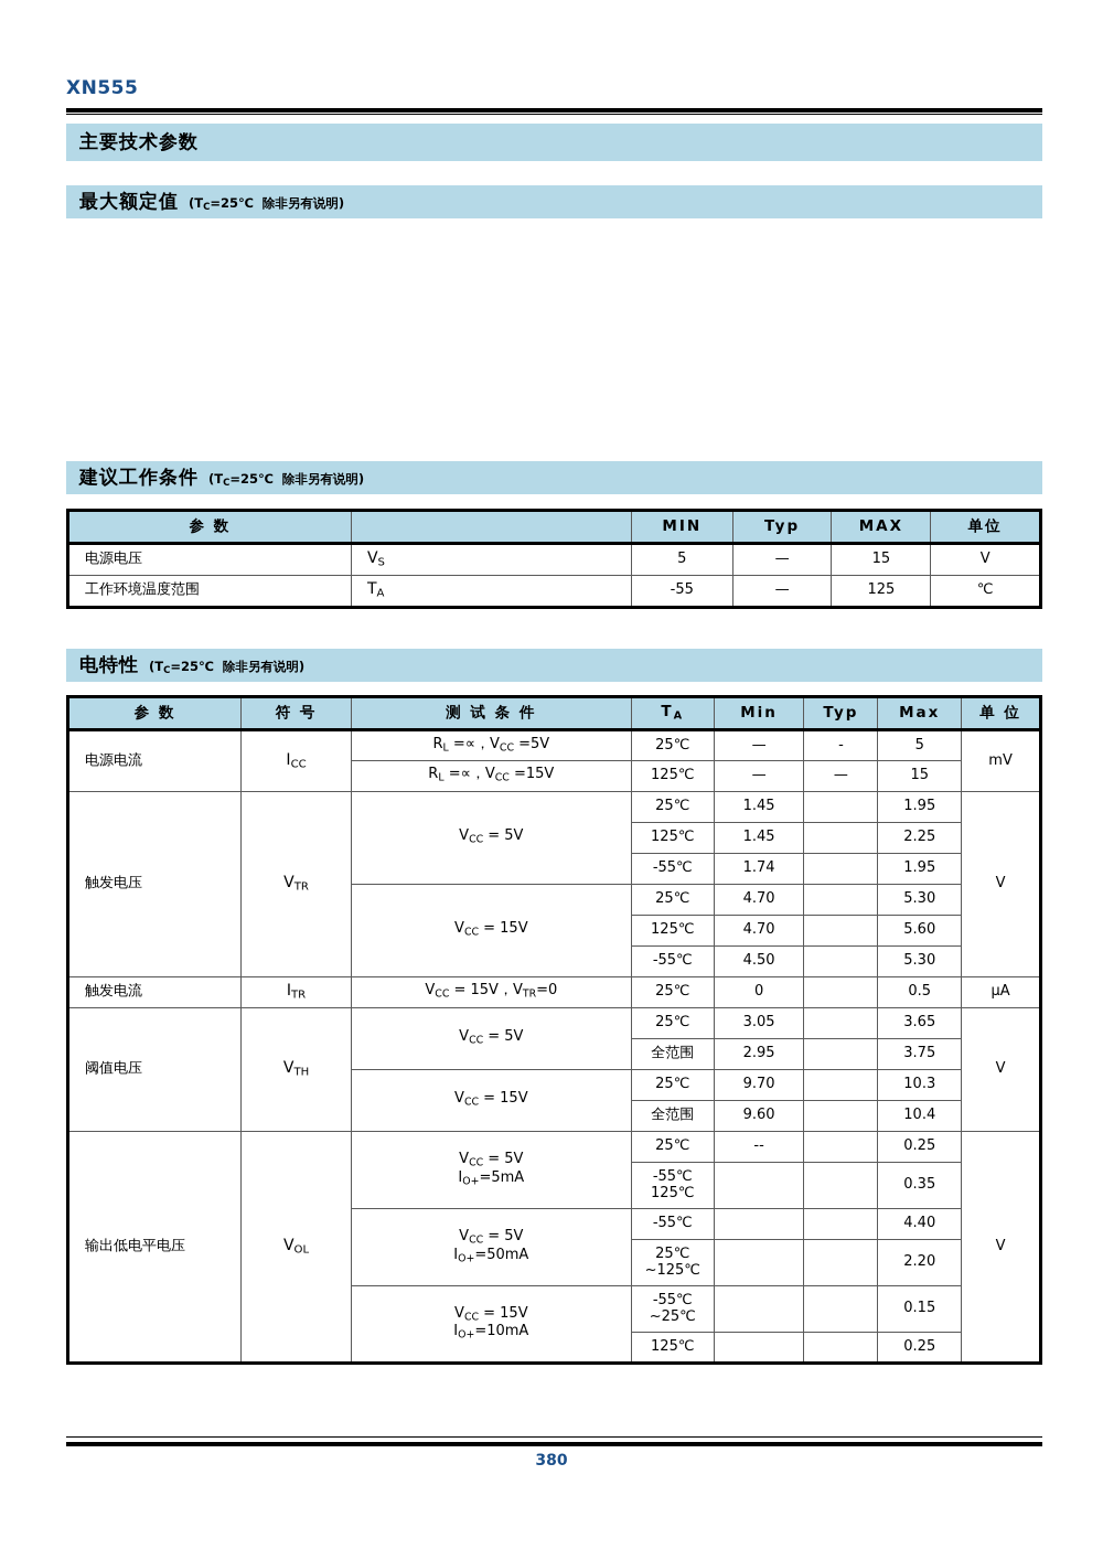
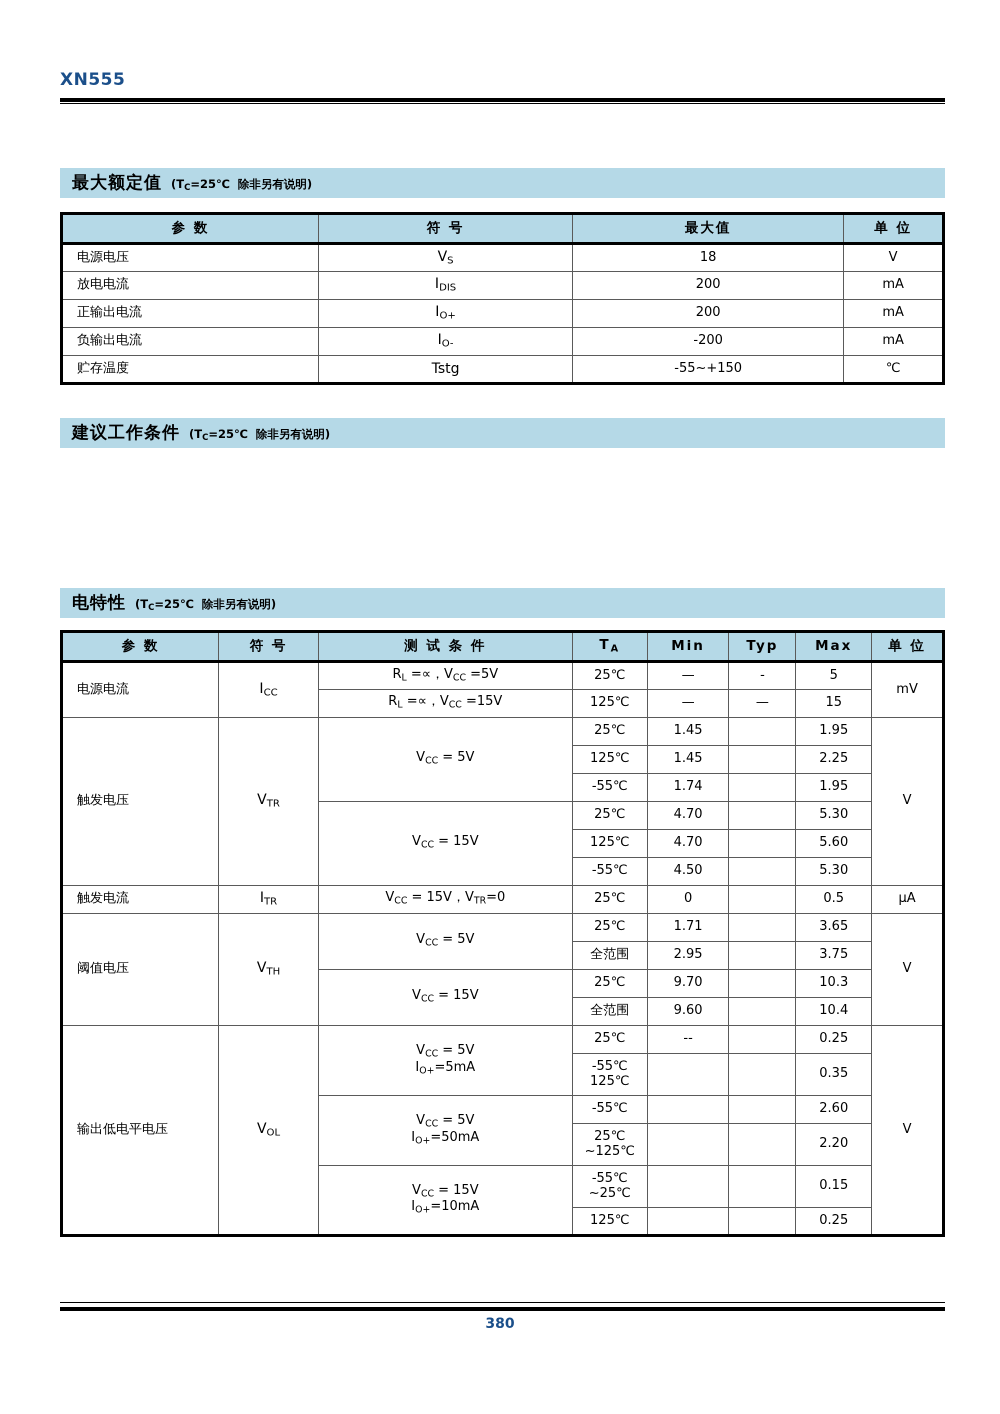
  XN555
- 主要技术参数
  最大额定值
  (TC=25℃ 除非另有说明)
+ 参 数	符 号	最大值	单 位
+ 电源电压	VS	18	V
+ 放电电流	IDIS	200	mA
+ 正输出电流	IO+	200	mA
+ 负输出电流	IO-	-200	mA
+ 贮存温度	Tstg	-55~+150	℃
  建议工作条件
  (TC=25℃ 除非另有说明)
- 参 数		MIN	Typ	MAX	单位
- 电源电压	VS	5	—	15	V
- 工作环境温度范围	TA	-55	—	125	℃
  电特性
  (TC=25℃ 除非另有说明)
  参 数	符 号	测 试 条 件	TA	Min	Typ	Max	单 位
  电源电流	ICC	RL =∝，VCC =5V	25℃	—	-	5	mV
  RL =∝，VCC =15V	125℃	—	—	15
  触发电压	VTR	VCC = 5V	25℃	1.45		1.95	V
  125℃	1.45		2.25
  -55℃	1.74		1.95
  VCC = 15V	25℃	4.70		5.30
  125℃	4.70		5.60
  -55℃	4.50		5.30
  触发电流	ITR	VCC = 15V，VTR=0	25℃	0		0.5	μA
- 阈值电压	VTH	VCC = 5V	25℃	3.05		3.65	V
+ 阈值电压	VTH	VCC = 5V	25℃	1.71		3.65	V
  全范围	2.95		3.75
  VCC = 15V	25℃	9.70		10.3
  全范围	9.60		10.4
  输出低电平电压	VOL	VCC = 5VIO+=5mA	25℃	--		0.25	V
  -55℃125℃			0.35
- VCC = 5VIO+=50mA	-55℃			4.40
+ VCC = 5VIO+=50mA	-55℃			2.60
  25℃~125℃			2.20
  VCC = 15VIO+=10mA	-55℃~25℃			0.15
  125℃			0.25
  380
